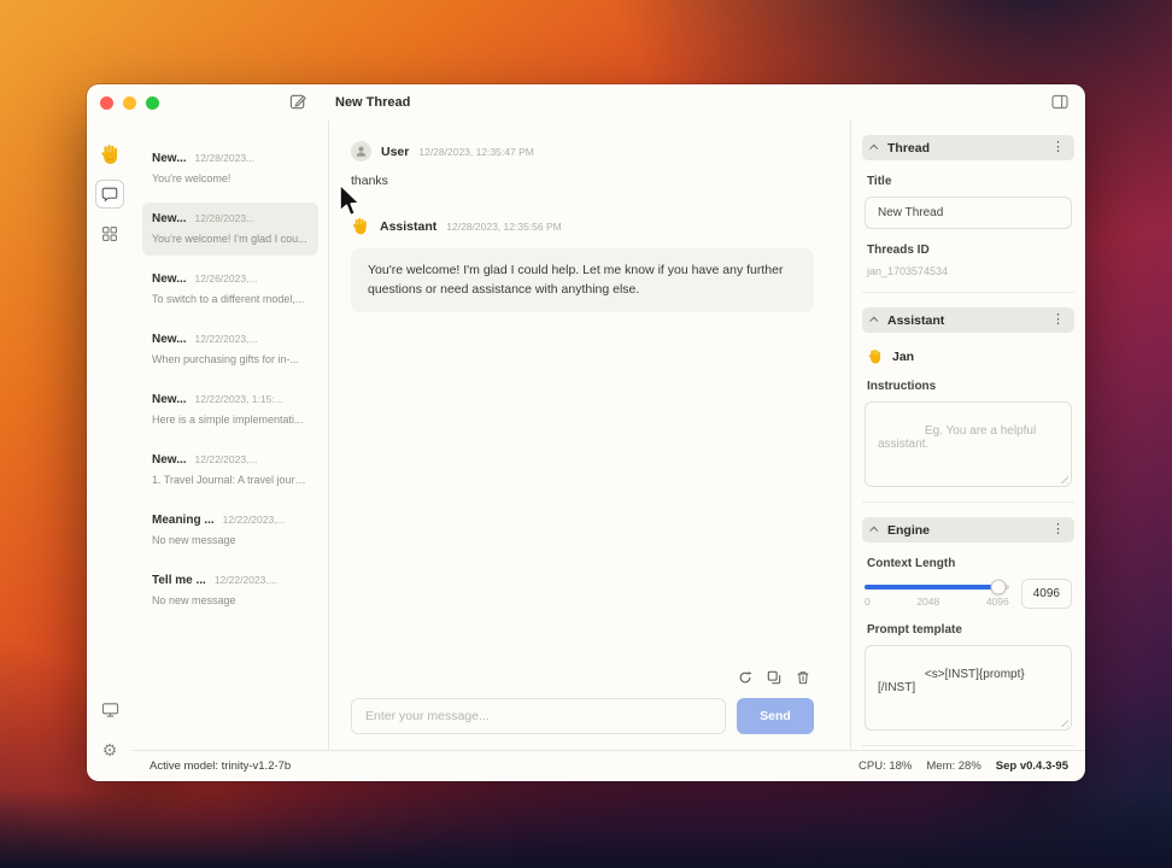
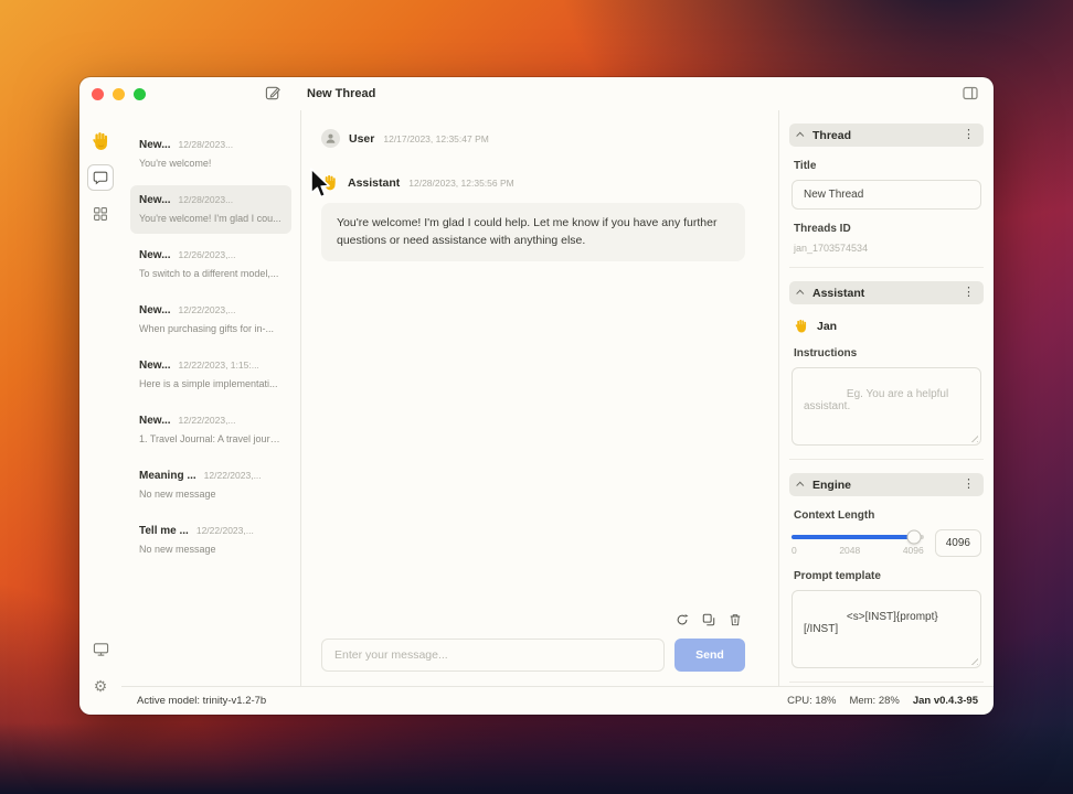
  New Thread
  ⚙
  New...
  12/28/2023...
  You're welcome!
  New...
  12/28/2023...
  You're welcome! I'm glad I cou...
  New...
  12/26/2023,...
  To switch to a different model,...
  New...
  12/22/2023,...
  When purchasing gifts for in-...
  New...
  12/22/2023, 1:15:...
  Here is a simple implementati...
  New...
  12/22/2023,...
  1. Travel Journal: A travel journ...
  Meaning ...
  12/22/2023,...
  No new message
  Tell me ...
  12/22/2023,...
  No new message
  User
- 12/28/2023, 12:35:47 PM
+ 12/17/2023, 12:35:47 PM
- thanks
  Assistant
  12/28/2023, 12:35:56 PM
  You're welcome! I'm glad I could help. Let me know if you have any further questions or need assistance with anything else.
  Enter your message...
  Send
  Thread
  ⋮
  Title
  New Thread
  Threads ID
  jan_1703574534
  Assistant
  ⋮
  Jan
  Instructions
  Eg. You are a helpful assistant.
  Engine
  ⋮
  Context Length
  0
  2048
  4096
  4096
  Prompt template
  <s>[INST]{prompt}
  [/INST]
  Active model: trinity-v1.2-7b
  CPU: 18%
  Mem: 28%
- Sep v0.4.3-95
+ Jan v0.4.3-95
